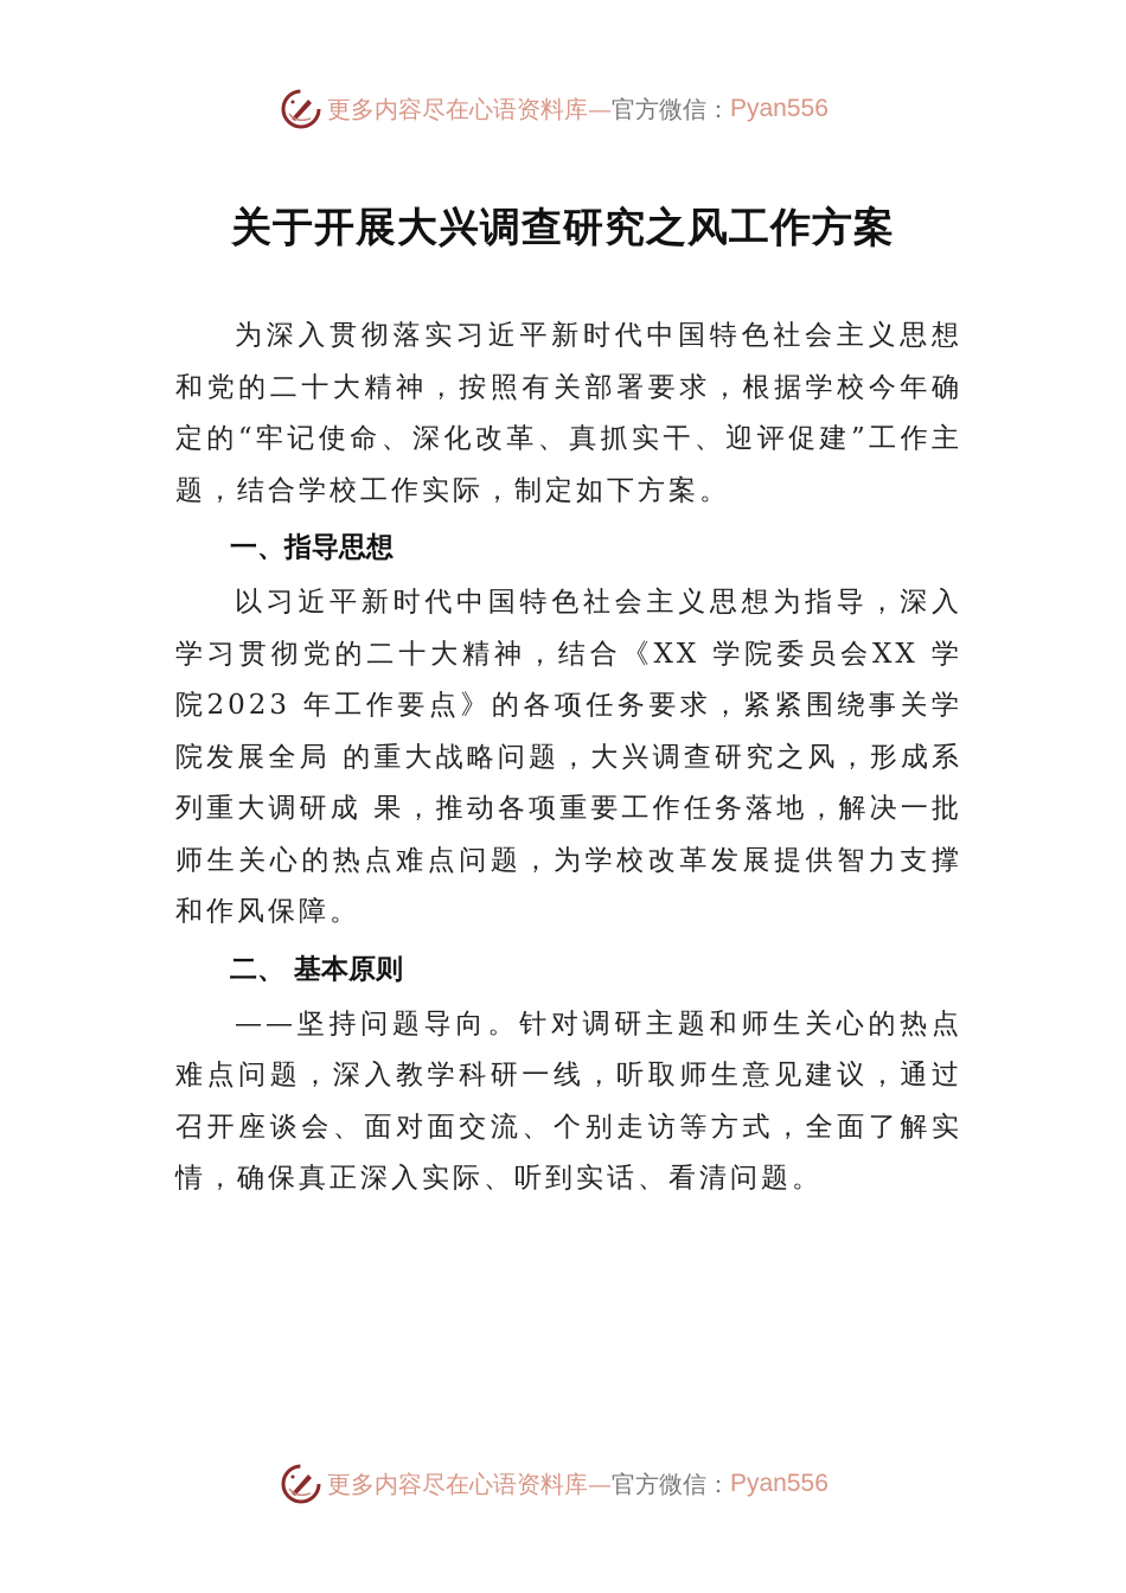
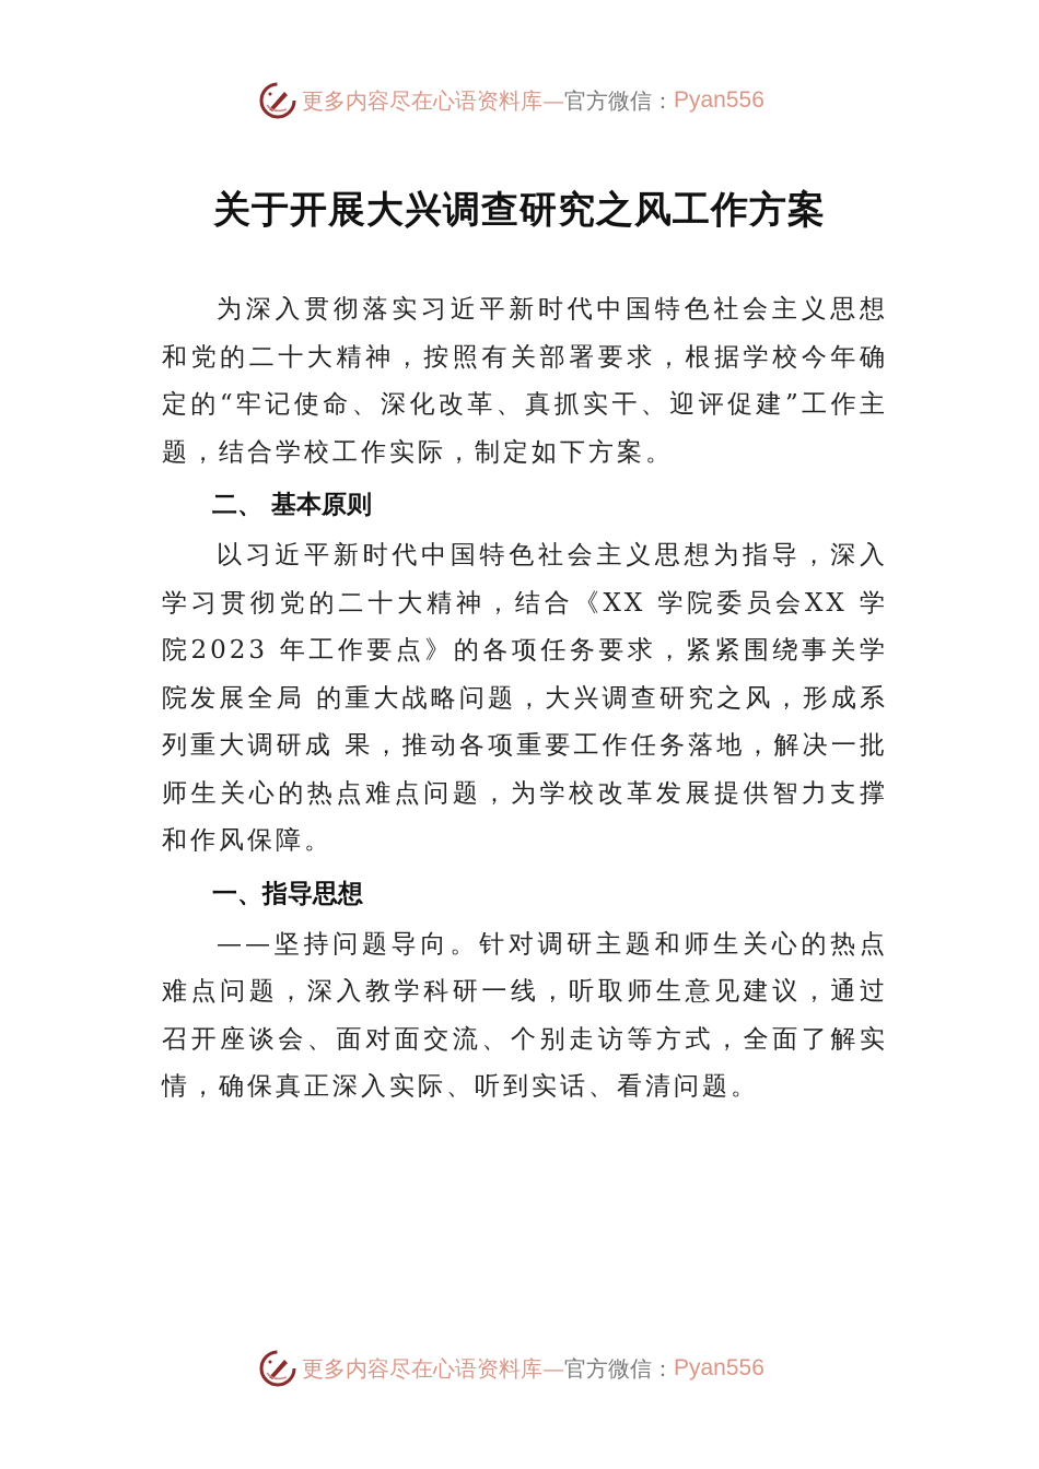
  更多内容尽在心语资料库
  —
  官方微信：
  Pyan556
  关于开展大兴调查研究之风工作方案
  为深入贯彻落实习近平新时代中国特色社会主义思想和党的二十大精神，按照有关部署要求，根据学校今年确定的“牢记使命、深化改革、真抓实干、迎评促建”工作主题，结合学校工作实际，制定如下方案。
- 一、指导思想
+ 二、 基本原则
  以习近平新时代中国特色社会主义思想为指导，深入学习贯彻党的二十大精神，结合《XX 学院委员会XX 学院2023 年工作要点》的各项任务要求，紧紧围绕事关学院发展全局 的重大战略问题，大兴调查研究之风，形成系列重大调研成 果，推动各项重要工作任务落地，解决一批师生关心的热点难点问题，为学校改革发展提供智力支撑和作风保障。
- 二、 基本原则
+ 一、指导思想
  ——坚持问题导向。针对调研主题和师生关心的热点难点问题，深入教学科研一线，听取师生意见建议，通过召开座谈会、面对面交流、个别走访等方式，全面了解实情，确保真正深入实际、听到实话、看清问题。
  更多内容尽在心语资料库
  —
  官方微信：
  Pyan556
